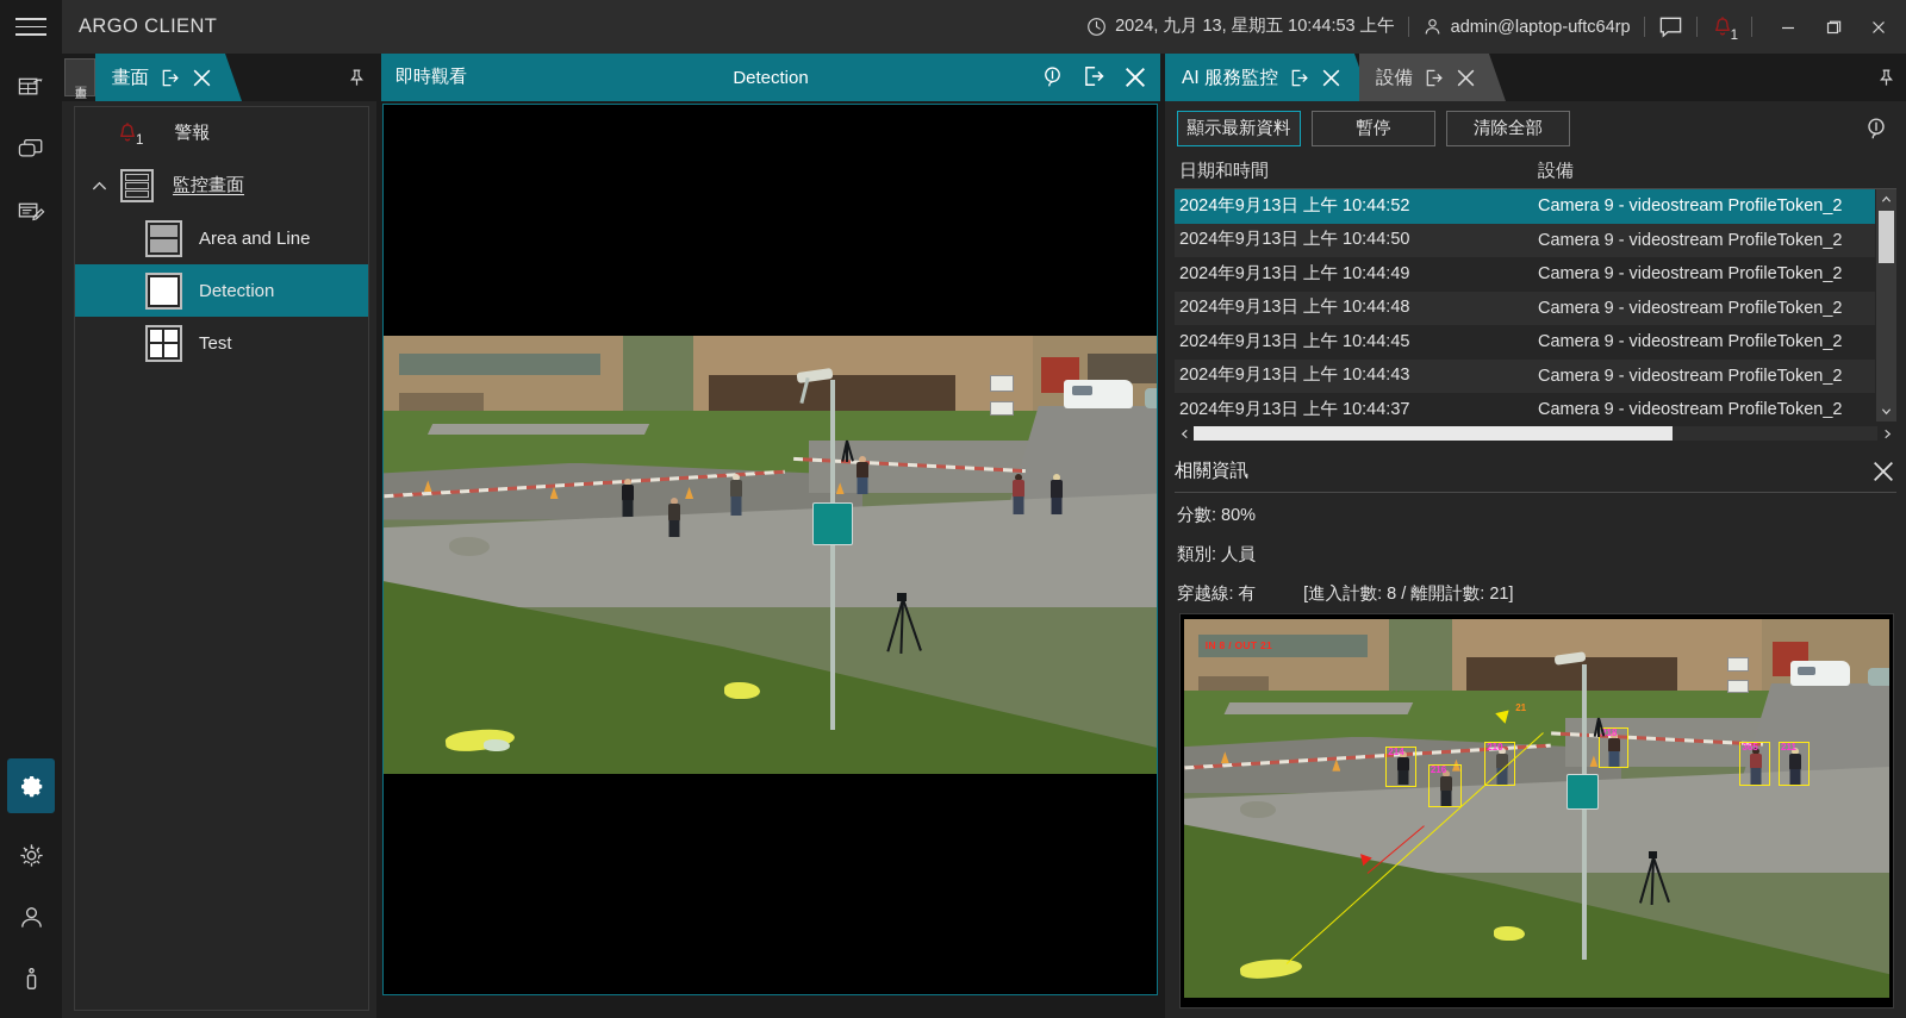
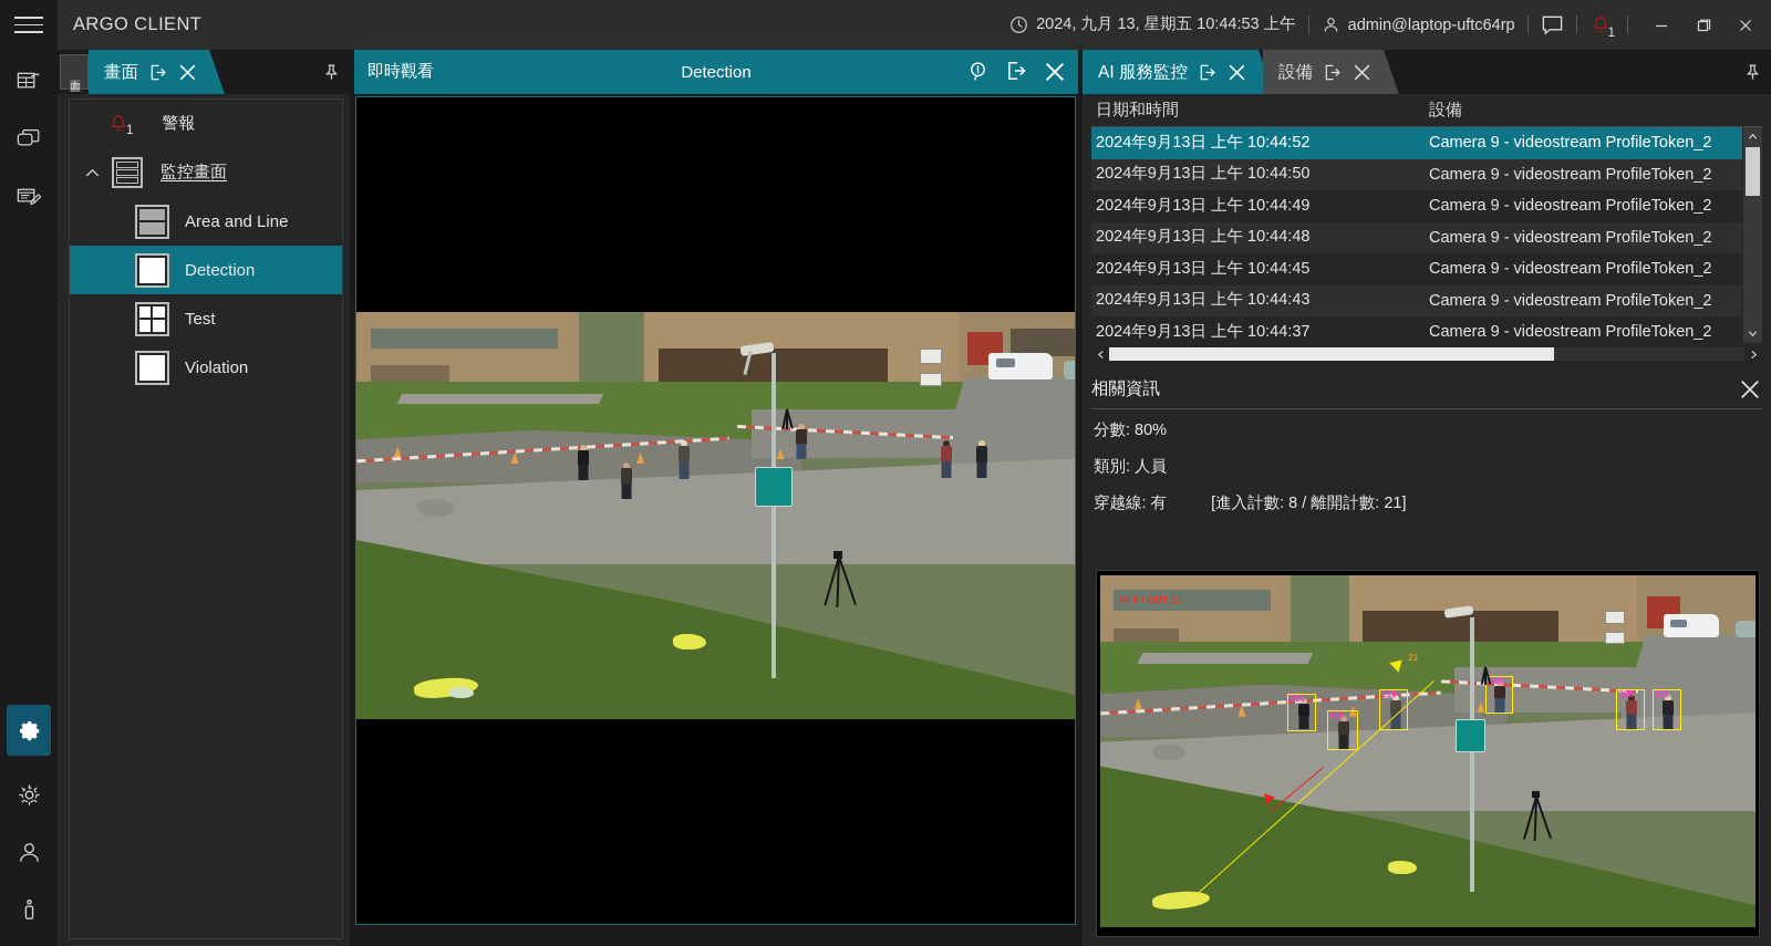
  ARGO CLIENT
  2024, 九月 13, 星期五 10:44:53 上午
  admin@laptop-uftc64rp
  1
  畫面
  1
  警報
  監控畫面
  Area and Line
  Detection
  Test
+ Violation
  即時觀看
  Detection
  AI 服務監控
  設備
- 顯示最新資料
- 暫停
- 清除全部
  日期和時間
  設備
  2024年9月13日 上午 10:44:52
  Camera 9 - videostream ProfileToken_2
  2024年9月13日 上午 10:44:50
  Camera 9 - videostream ProfileToken_2
  2024年9月13日 上午 10:44:49
  Camera 9 - videostream ProfileToken_2
  2024年9月13日 上午 10:44:48
  Camera 9 - videostream ProfileToken_2
  2024年9月13日 上午 10:44:45
  Camera 9 - videostream ProfileToken_2
  2024年9月13日 上午 10:44:43
  Camera 9 - videostream ProfileToken_2
  2024年9月13日 上午 10:44:37
  Camera 9 - videostream ProfileToken_2
  相關資訊
  分數: 80%
  類別: 人員
  穿越線: 有
  [進入計數: 8 / 離開計數: 21]
  214
  216
  210
  365
  211
  IN 8 / OUT 21
  21
